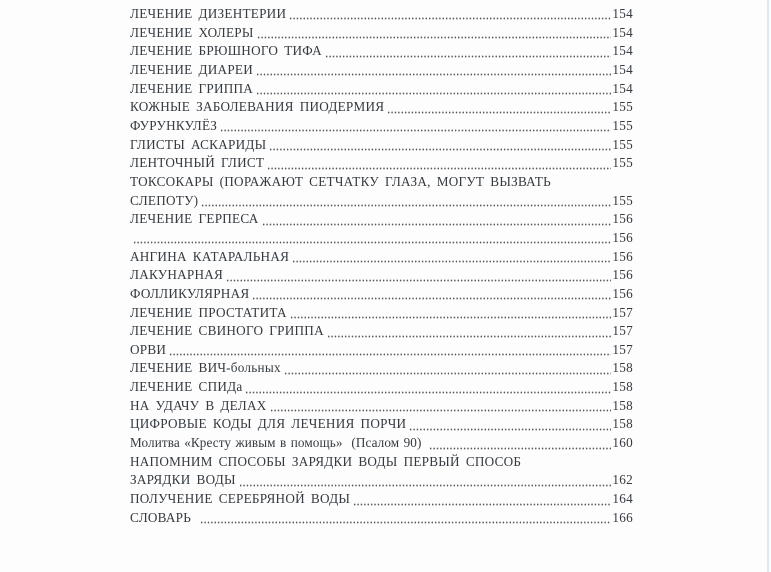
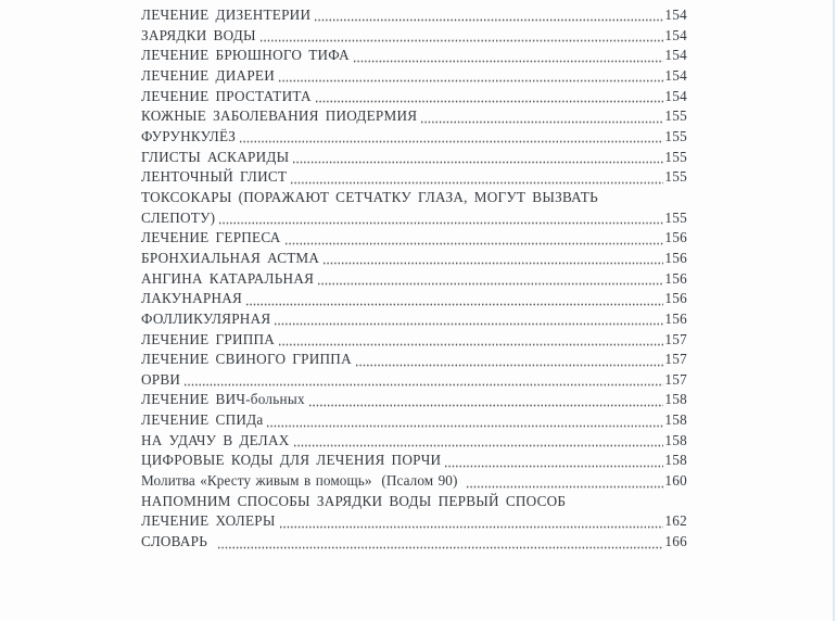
  ЛЕЧЕНИЕ ДИЗЕНТЕРИИ
  154
- ЛЕЧЕНИЕ ХОЛЕРЫ
+ ЗАРЯДКИ ВОДЫ
  154
  ЛЕЧЕНИЕ БРЮШНОГО ТИФА
  154
  ЛЕЧЕНИЕ ДИАРЕИ
  154
- ЛЕЧЕНИЕ ГРИППА
+ ЛЕЧЕНИЕ ПРОСТАТИТА
  154
  КОЖНЫЕ ЗАБОЛЕВАНИЯ ПИОДЕРМИЯ
  155
  ФУРУНКУЛЁЗ
  155
  ГЛИСТЫ АСКАРИДЫ
  155
  ЛЕНТОЧНЫЙ ГЛИСТ
  155
  ТОКСОКАРЫ (ПОРАЖАЮТ СЕТЧАТКУ ГЛАЗА, МОГУТ ВЫЗВАТЬ
  СЛЕПОТУ)
  155
  ЛЕЧЕНИЕ ГЕРПЕСА
  156
+ БРОНХИАЛЬНАЯ АСТМА
  156
  АНГИНА КАТАРАЛЬНАЯ
  156
  ЛАКУНАРНАЯ
  156
  ФОЛЛИКУЛЯРНАЯ
  156
- ЛЕЧЕНИЕ ПРОСТАТИТА
+ ЛЕЧЕНИЕ ГРИППА
  157
  ЛЕЧЕНИЕ СВИНОГО ГРИППА
  157
  ОРВИ
  157
  ЛЕЧЕНИЕ ВИЧ-больных
  158
  ЛЕЧЕНИЕ СПИДа
  158
  НА УДАЧУ В ДЕЛАХ
  158
  ЦИФРОВЫЕ КОДЫ ДЛЯ ЛЕЧЕНИЯ ПОРЧИ
  158
  Молитва «Кресту живым в помощь» (Псалом 90)
  160
  НАПОМНИМ СПОСОБЫ ЗАРЯДКИ ВОДЫ ПЕРВЫЙ СПОСОБ
- ЗАРЯДКИ ВОДЫ
+ ЛЕЧЕНИЕ ХОЛЕРЫ
  162
- ПОЛУЧЕНИЕ СЕРЕБРЯНОЙ ВОДЫ
- 164
  СЛОВАРЬ
  166
